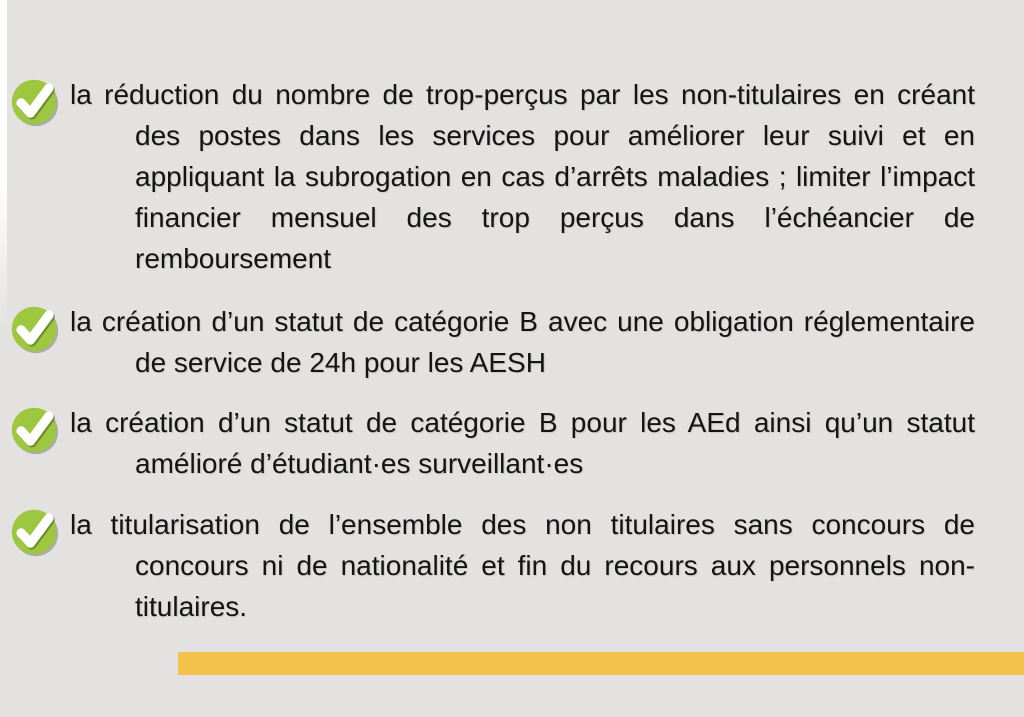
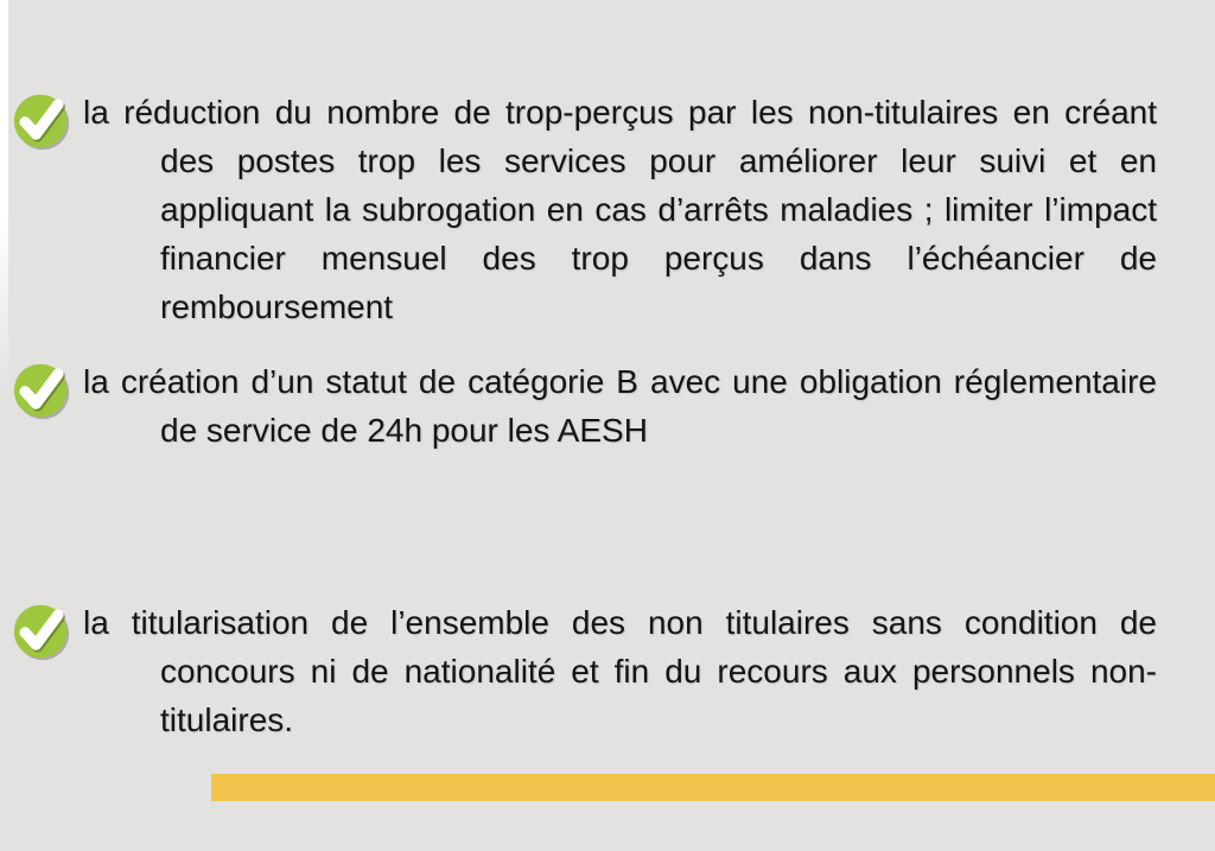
- la réduction du nombre de trop-perçus par les non-titulaires en créant des postes dans les services pour améliorer leur suivi et en appliquant la subrogation en cas d’arrêts maladies ; limiter l’impact financier mensuel des trop perçus dans l’échéancier de remboursement
+ la réduction du nombre de trop-perçus par les non-titulaires en créant des postes trop les services pour améliorer leur suivi et en appliquant la subrogation en cas d’arrêts maladies ; limiter l’impact financier mensuel des trop perçus dans l’échéancier de remboursement
  la création d’un statut de catégorie B avec une obligation réglementaire de service de 24h pour les AESH
- la création d’un statut de catégorie B pour les AEd ainsi qu’un statut amélioré d’étudiant·es surveillant·es
- la titularisation de l’ensemble des non titulaires sans concours de concours ni de nationalité et fin du recours aux personnels non-titulaires.
+ la titularisation de l’ensemble des non titulaires sans condition de concours ni de nationalité et fin du recours aux personnels non-titulaires.
